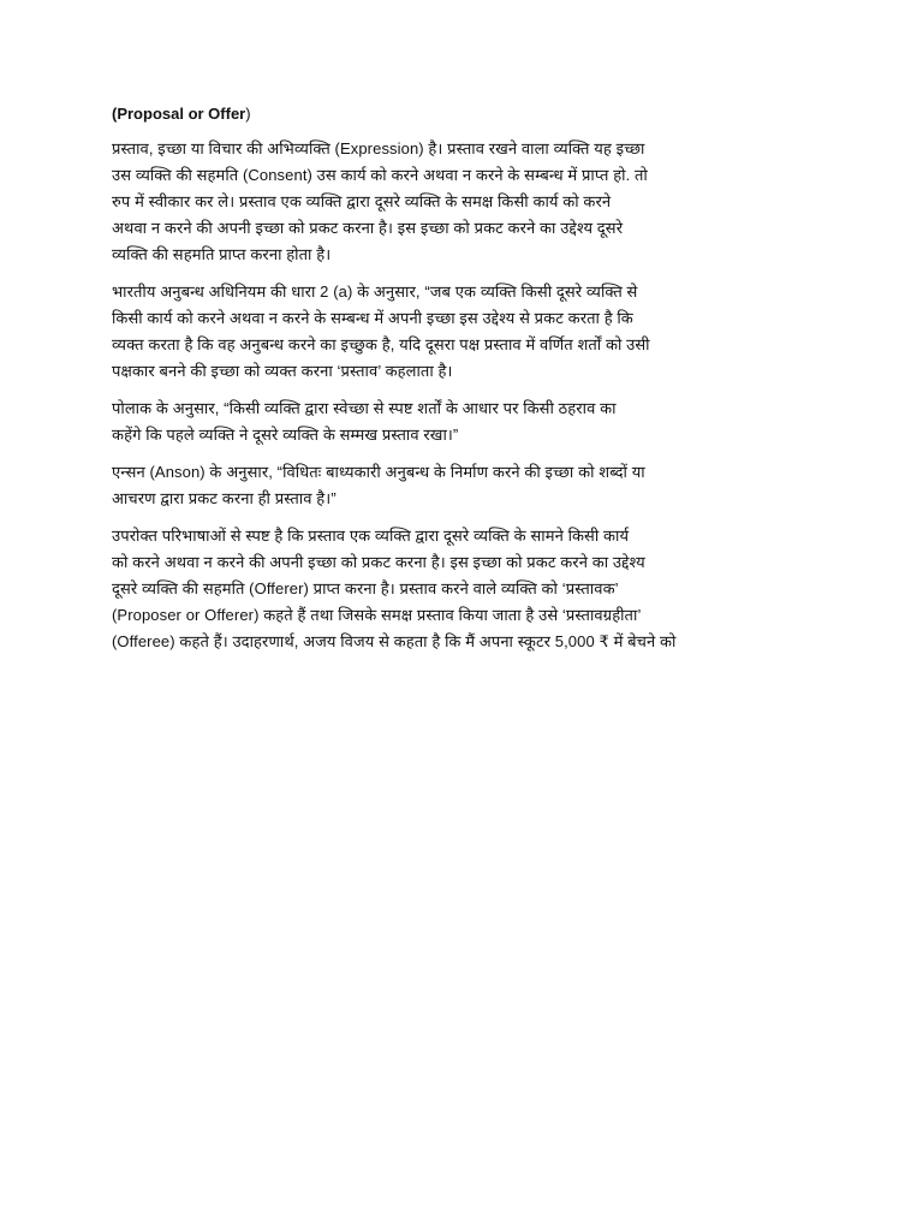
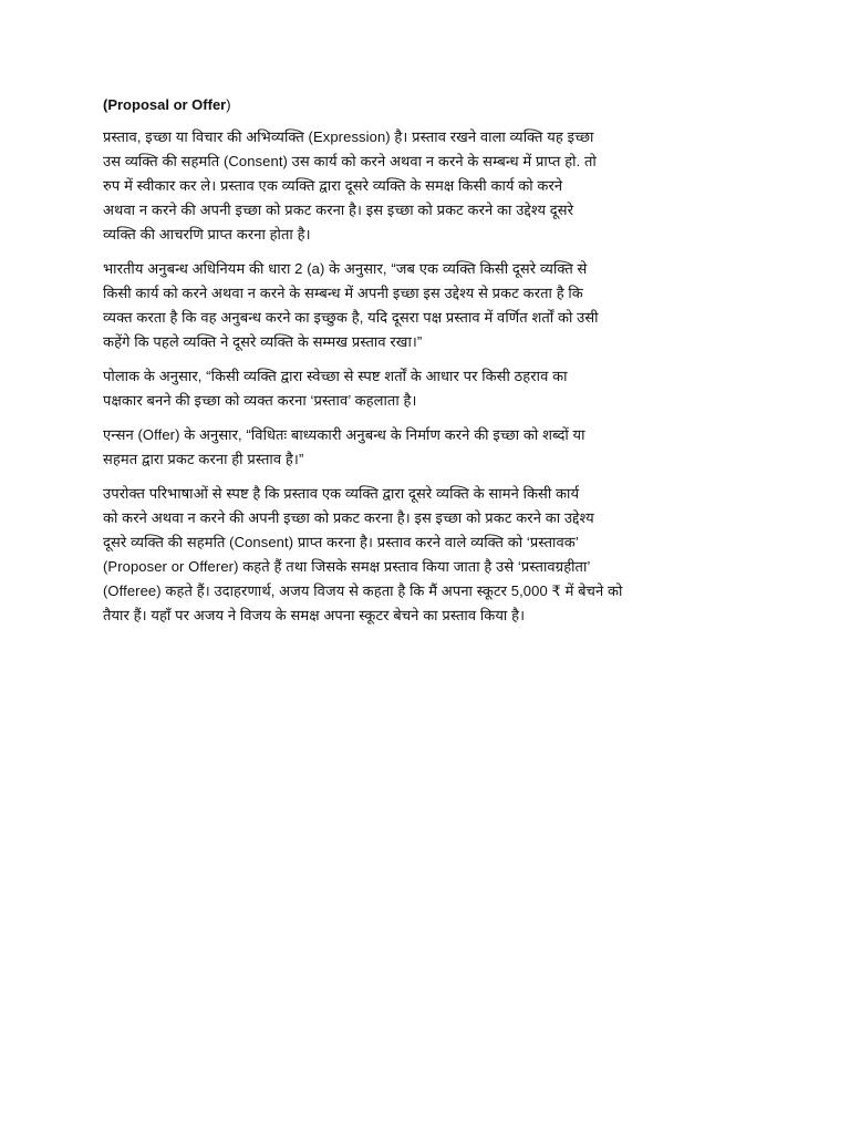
  (Proposal or Offer)
  प्रस्ताव, इच्छा या विचार की अभिव्यक्ति (Expression) है। प्रस्ताव रखने वाला व्यक्ति यह इच्छा
  उस व्यक्ति की सहमति (Consent) उस कार्य को करने अथवा न करने के सम्बन्ध में प्राप्त हो. तो
  रुप में स्वीकार कर ले। प्रस्ताव एक व्यक्ति द्वारा दूसरे व्यक्ति के समक्ष किसी कार्य को करने
  अथवा न करने की अपनी इच्छा को प्रकट करना है। इस इच्छा को प्रकट करने का उद्देश्य दूसरे
- व्यक्ति की सहमति प्राप्त करना होता है।
+ व्यक्ति की आचरणि प्राप्त करना होता है।
  भारतीय अनुबन्ध अधिनियम की धारा 2 (a) के अनुसार, “जब एक व्यक्ति किसी दूसरे व्यक्ति से
  किसी कार्य को करने अथवा न करने के सम्बन्ध में अपनी इच्छा इस उद्देश्य से प्रकट करता है कि
  व्यक्त करता है कि वह अनुबन्ध करने का इच्छुक है, यदि दूसरा पक्ष प्रस्ताव में वर्णित शर्तों को उसी
- पक्षकार बनने की इच्छा को व्यक्त करना ‘प्रस्ताव’ कहलाता है।
+ कहेंगे कि पहले व्यक्ति ने दूसरे व्यक्ति के सम्मख प्रस्ताव रखा।”
  पोलाक के अनुसार, “किसी व्यक्ति द्वारा स्वेच्छा से स्पष्ट शर्तों के आधार पर किसी ठहराव का
- कहेंगे कि पहले व्यक्ति ने दूसरे व्यक्ति के सम्मख प्रस्ताव रखा।”
+ पक्षकार बनने की इच्छा को व्यक्त करना ‘प्रस्ताव’ कहलाता है।
- एन्सन (Anson) के अनुसार, “विधितः बाध्यकारी अनुबन्ध के निर्माण करने की इच्छा को शब्दों या
+ एन्सन (Offer) के अनुसार, “विधितः बाध्यकारी अनुबन्ध के निर्माण करने की इच्छा को शब्दों या
- आचरण द्वारा प्रकट करना ही प्रस्ताव है।”
+ सहमत द्वारा प्रकट करना ही प्रस्ताव है।”
  उपरोक्त परिभाषाओं से स्पष्ट है कि प्रस्ताव एक व्यक्ति द्वारा दूसरे व्यक्ति के सामने किसी कार्य
  को करने अथवा न करने की अपनी इच्छा को प्रकट करना है। इस इच्छा को प्रकट करने का उद्देश्य
- दूसरे व्यक्ति की सहमति (Offerer) प्राप्त करना है। प्रस्ताव करने वाले व्यक्ति को ‘प्रस्तावक’
+ दूसरे व्यक्ति की सहमति (Consent) प्राप्त करना है। प्रस्ताव करने वाले व्यक्ति को ‘प्रस्तावक’
  (Proposer or Offerer) कहते हैं तथा जिसके समक्ष प्रस्ताव किया जाता है उसे ‘प्रस्तावग्रहीता’
  (Offeree) कहते हैं। उदाहरणार्थ, अजय विजय से कहता है कि मैं अपना स्कूटर 5,000 ₹ में बेचने को
+ तैयार हैं। यहाँ पर अजय ने विजय के समक्ष अपना स्कूटर बेचने का प्रस्ताव किया है।
